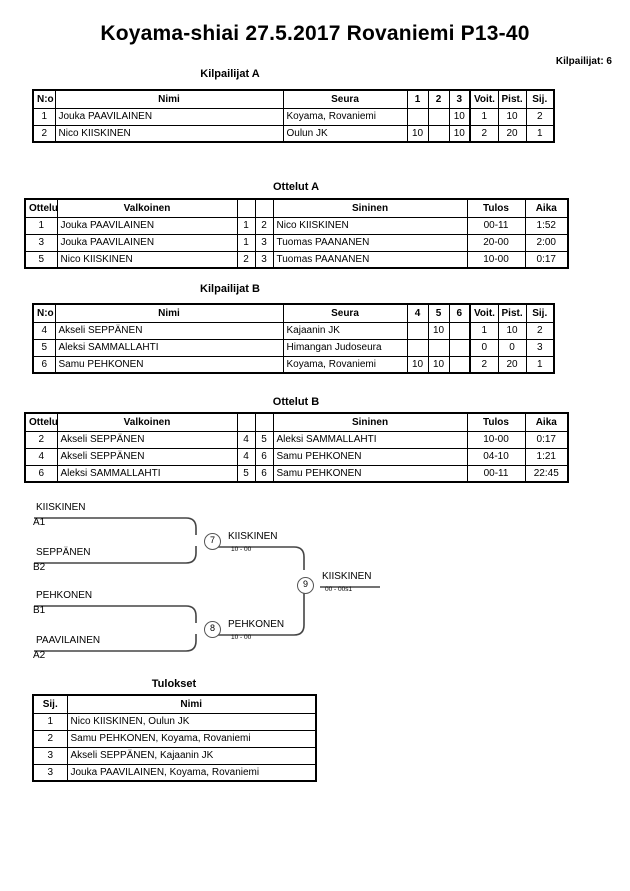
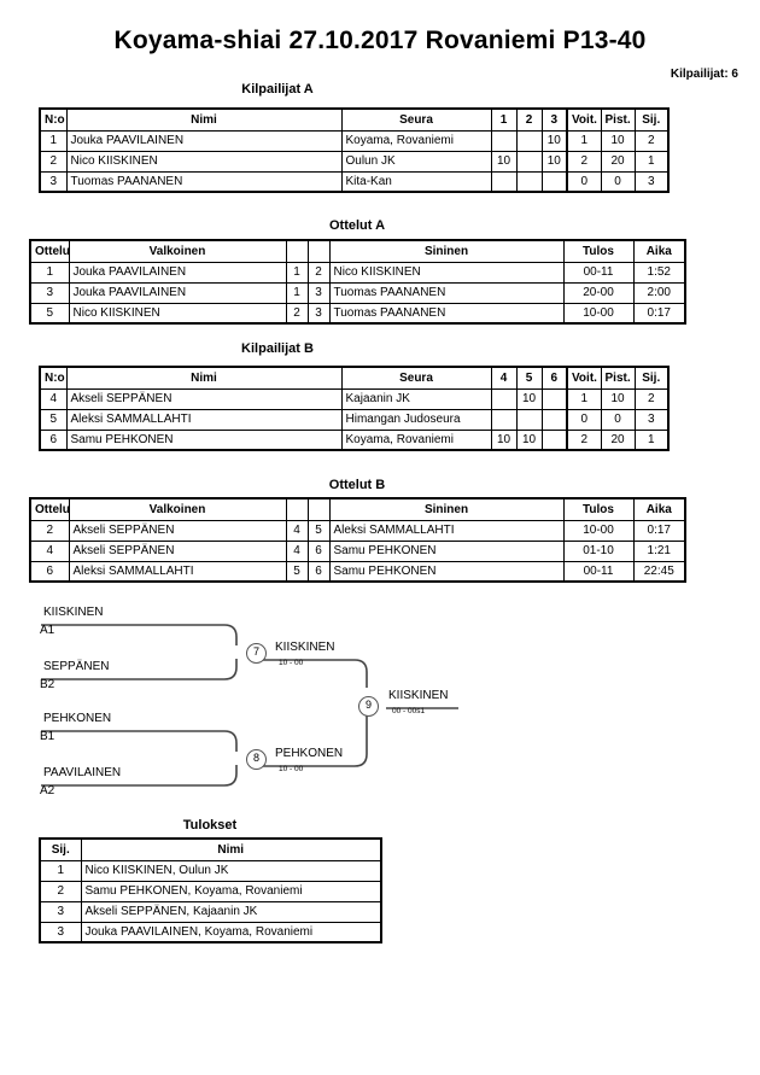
- Koyama-shiai 27.5.2017 Rovaniemi P13-40
+ Koyama-shiai 27.10.2017 Rovaniemi P13-40
  Kilpailijat: 6
  Kilpailijat A
  N:o	Nimi	Seura	1	2	3	Voit.	Pist.	Sij.
  1	Jouka PAAVILAINEN	Koyama, Rovaniemi			10	1	10	2
  2	Nico KIISKINEN	Oulun JK	10		10	2	20	1
+ 3	Tuomas PAANANEN	Kita-Kan				0	0	3
  Ottelut A
  Ottelu	Valkoinen			Sininen	Tulos	Aika
  1	Jouka PAAVILAINEN	1	2	Nico KIISKINEN	00-11	1:52
  3	Jouka PAAVILAINEN	1	3	Tuomas PAANANEN	20-00	2:00
  5	Nico KIISKINEN	2	3	Tuomas PAANANEN	10-00	0:17
  Kilpailijat B
  N:o	Nimi	Seura	4	5	6	Voit.	Pist.	Sij.
  4	Akseli SEPPÄNEN	Kajaanin JK		10		1	10	2
  5	Aleksi SAMMALLAHTI	Himangan Judoseura				0	0	3
  6	Samu PEHKONEN	Koyama, Rovaniemi	10	10		2	20	1
  Ottelut B
  Ottelu	Valkoinen			Sininen	Tulos	Aika
  2	Akseli SEPPÄNEN	4	5	Aleksi SAMMALLAHTI	10-00	0:17
- 4	Akseli SEPPÄNEN	4	6	Samu PEHKONEN	04-10	1:21
+ 4	Akseli SEPPÄNEN	4	6	Samu PEHKONEN	01-10	1:21
  6	Aleksi SAMMALLAHTI	5	6	Samu PEHKONEN	00-11	22:45
  KIISKINEN
  A1
  SEPPÄNEN
  B2
  PEHKONEN
  B1
  PAAVILAINEN
  A2
  7
  KIISKINEN
  8
  PEHKONEN
  9
  KIISKINEN
  Tulokset
  Sij.	Nimi
  1	Nico KIISKINEN, Oulun JK
  2	Samu PEHKONEN, Koyama, Rovaniemi
  3	Akseli SEPPÄNEN, Kajaanin JK
  3	Jouka PAAVILAINEN, Koyama, Rovaniemi
